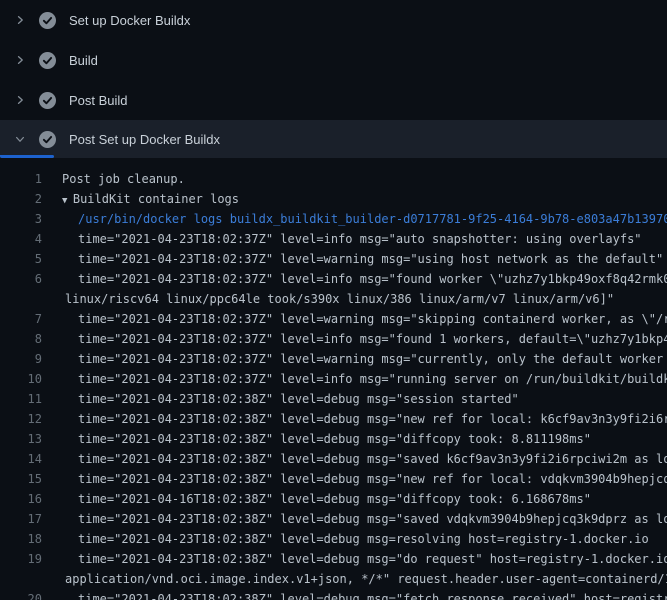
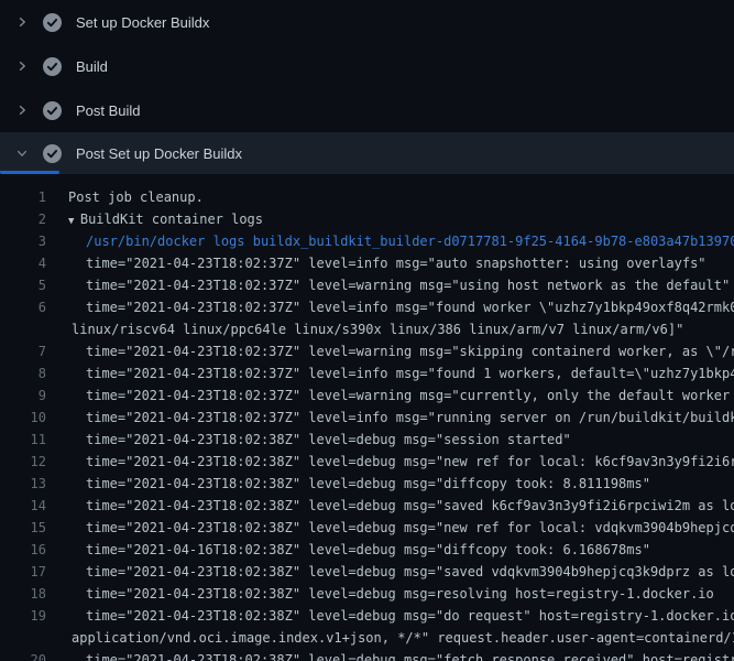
  Set up Docker Buildx
  Build
  Post Build
  Post Set up Docker Buildx
  1
  Post job cleanup.
  2
  ▼ BuildKit container logs
  3
  /usr/bin/docker logs buildx_buildkit_builder-d0717781-9f25-4164-9b78-e803a47b1397
  4
  time="2021-04-23T18:02:37Z" level=info msg="auto snapshotter: using overlayfs"
  5
  time="2021-04-23T18:02:37Z" level=warning msg="using host network as the default"
  6
  time="2021-04-23T18:02:37Z" level=info msg="found worker \"uzhz7y1bkp49oxf8q42rmk
- linux/riscv64 linux/ppc64le took/s390x linux/386 linux/arm/v7 linux/arm/v6]"
+ linux/riscv64 linux/ppc64le linux/s390x linux/386 linux/arm/v7 linux/arm/v6]"
  7
  time="2021-04-23T18:02:37Z" level=warning msg="skipping containerd worker, as \"/
  8
  time="2021-04-23T18:02:37Z" level=info msg="found 1 workers, default=\"uzhz7y1bkp
  9
  time="2021-04-23T18:02:37Z" level=warning msg="currently, only the default worker
  10
  time="2021-04-23T18:02:37Z" level=info msg="running server on /run/buildkit/build
  11
  time="2021-04-23T18:02:38Z" level=debug msg="session started"
  12
  time="2021-04-23T18:02:38Z" level=debug msg="new ref for local: k6cf9av3n3y9fi2i6
  13
  time="2021-04-23T18:02:38Z" level=debug msg="diffcopy took: 8.811198ms"
  14
  time="2021-04-23T18:02:38Z" level=debug msg="saved k6cf9av3n3y9fi2i6rpciwi2m as l
  15
  time="2021-04-23T18:02:38Z" level=debug msg="new ref for local: vdqkvm3904b9hepjc
  16
  time="2021-04-16T18:02:38Z" level=debug msg="diffcopy took: 6.168678ms"
  17
  time="2021-04-23T18:02:38Z" level=debug msg="saved vdqkvm3904b9hepjcq3k9dprz as l
  18
  time="2021-04-23T18:02:38Z" level=debug msg=resolving host=registry-1.docker.io
  19
  time="2021-04-23T18:02:38Z" level=debug msg="do request" host=registry-1.docker.i
  application/vnd.oci.image.index.v1+json, */*" request.header.user-agent=containerd/
  20
  time="2021-04-23T18:02:38Z" level=debug msg="fetch response received" host=regist
